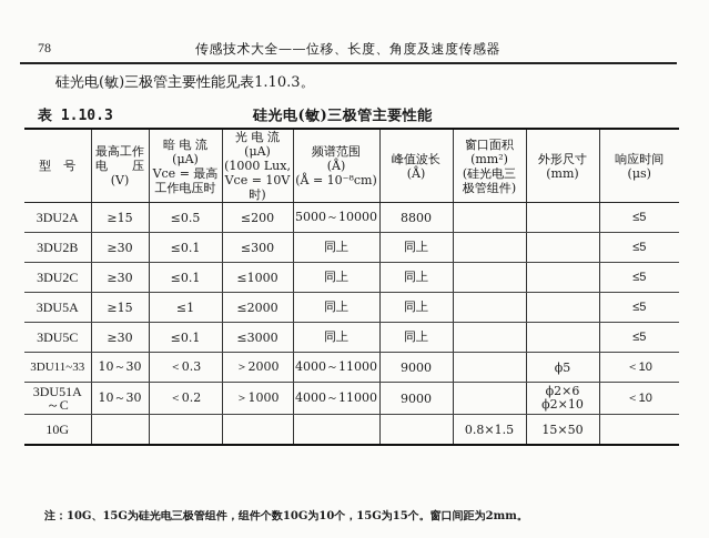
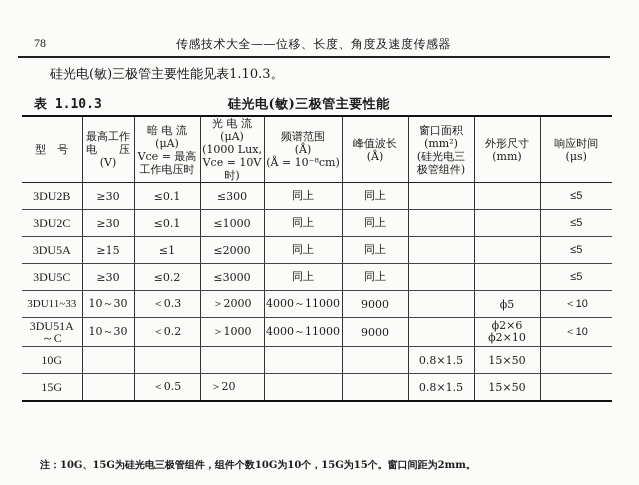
  78
  传感技术大全——位移、长度、角度及速度传感器
  硅光电(敏)三极管主要性能见表1.10.3。
  表 1.10.3
  硅光电(敏)三极管主要性能
  型 号	最高工作电 压(V)	暗 电 流(μA)Vce = 最高工作电压时	光 电 流(μA)(1000 Lux,Vce = 10V时)	频谱范围(Å)(Å = 10⁻⁸cm)	峰值波长(Å)	窗口面积(mm²)(硅光电三极管组件)	外形尺寸(mm)	响应时间(μs)
- 3DU2A	≥15	≤0.5	≤200	5000～10000	8800			≤5
  3DU2B	≥30	≤0.1	≤300	同上	同上			≤5
  3DU2C	≥30	≤0.1	≤1000	同上	同上			≤5
  3DU5A	≥15	≤1	≤2000	同上	同上			≤5
- 3DU5C	≥30	≤0.1	≤3000	同上	同上			≤5
+ 3DU5C	≥30	≤0.2	≤3000	同上	同上			≤5
  3DU11~33	10～30	＜0.3	＞2000	4000～11000	9000		ϕ5	＜10
  3DU51A～C	10～30	＜0.2	＞1000	4000～11000	9000		ϕ2×6ϕ2×10	＜10
  10G						0.8×1.5	15×50
+ 15G		＜0.5	＞20			0.8×1.5	15×50
  注：10G、15G为硅光电三极管组件，组件个数10G为10个，15G为15个。窗口间距为2mm。
